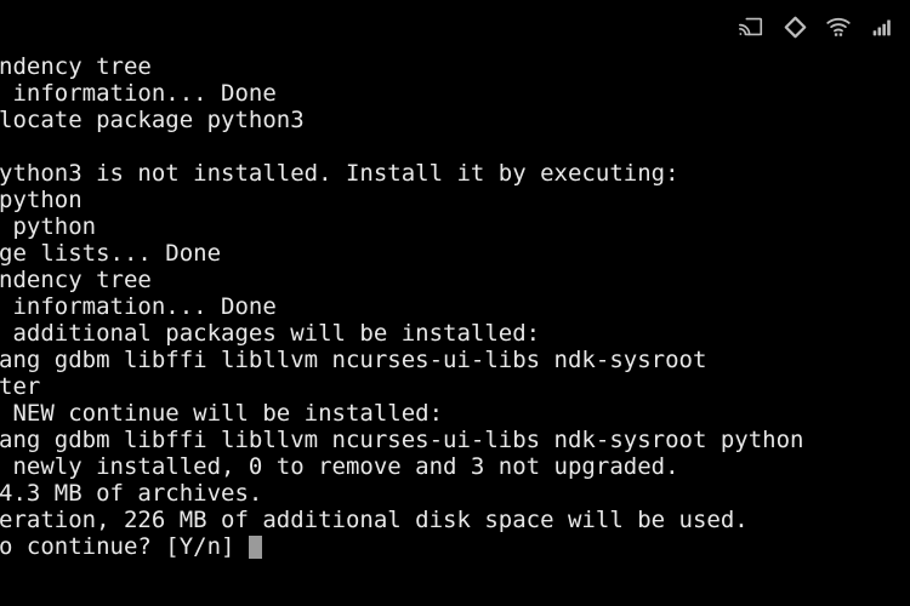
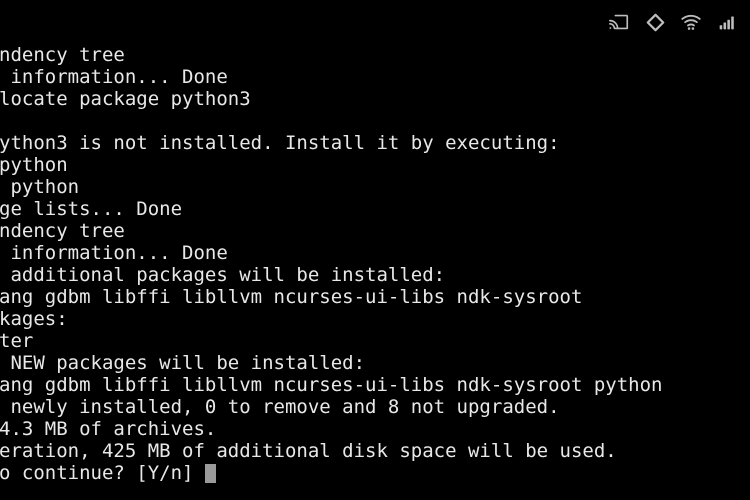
  ndency tree
  information... Done
  locate package python3
  ython3 is not installed. Install it by executing:
  python
  python
  ge lists... Done
  ndency tree
  information... Done
  additional packages will be installed:
  ang gdbm libffi libllvm ncurses-ui-libs ndk-sysroot
+ kages:
  ter
- NEW continue will be installed:
+ NEW packages will be installed:
  ang gdbm libffi libllvm ncurses-ui-libs ndk-sysroot python
- newly installed, 0 to remove and 3 not upgraded.
+ newly installed, 0 to remove and 8 not upgraded.
  4.3 MB of archives.
- eration, 226 MB of additional disk space will be used.
+ eration, 425 MB of additional disk space will be used.
  o continue? [Y/n]
